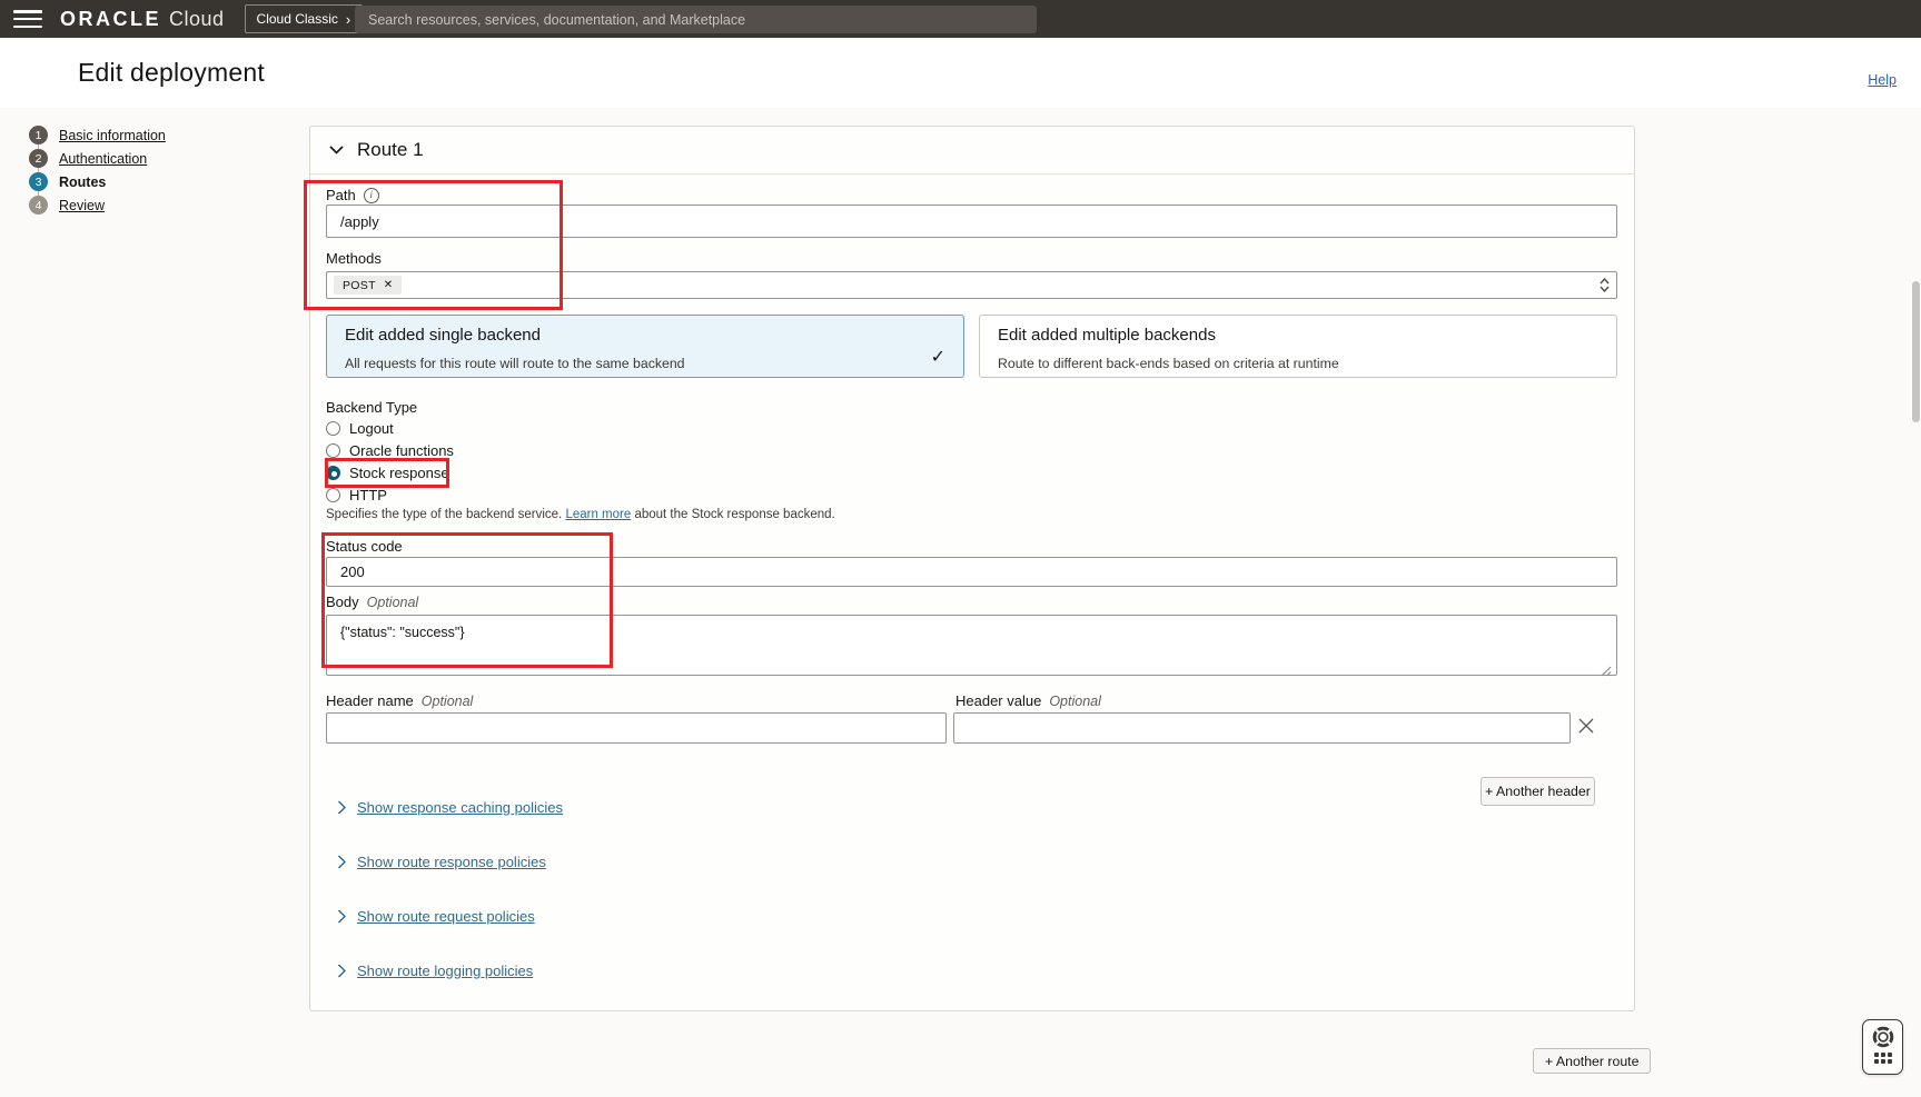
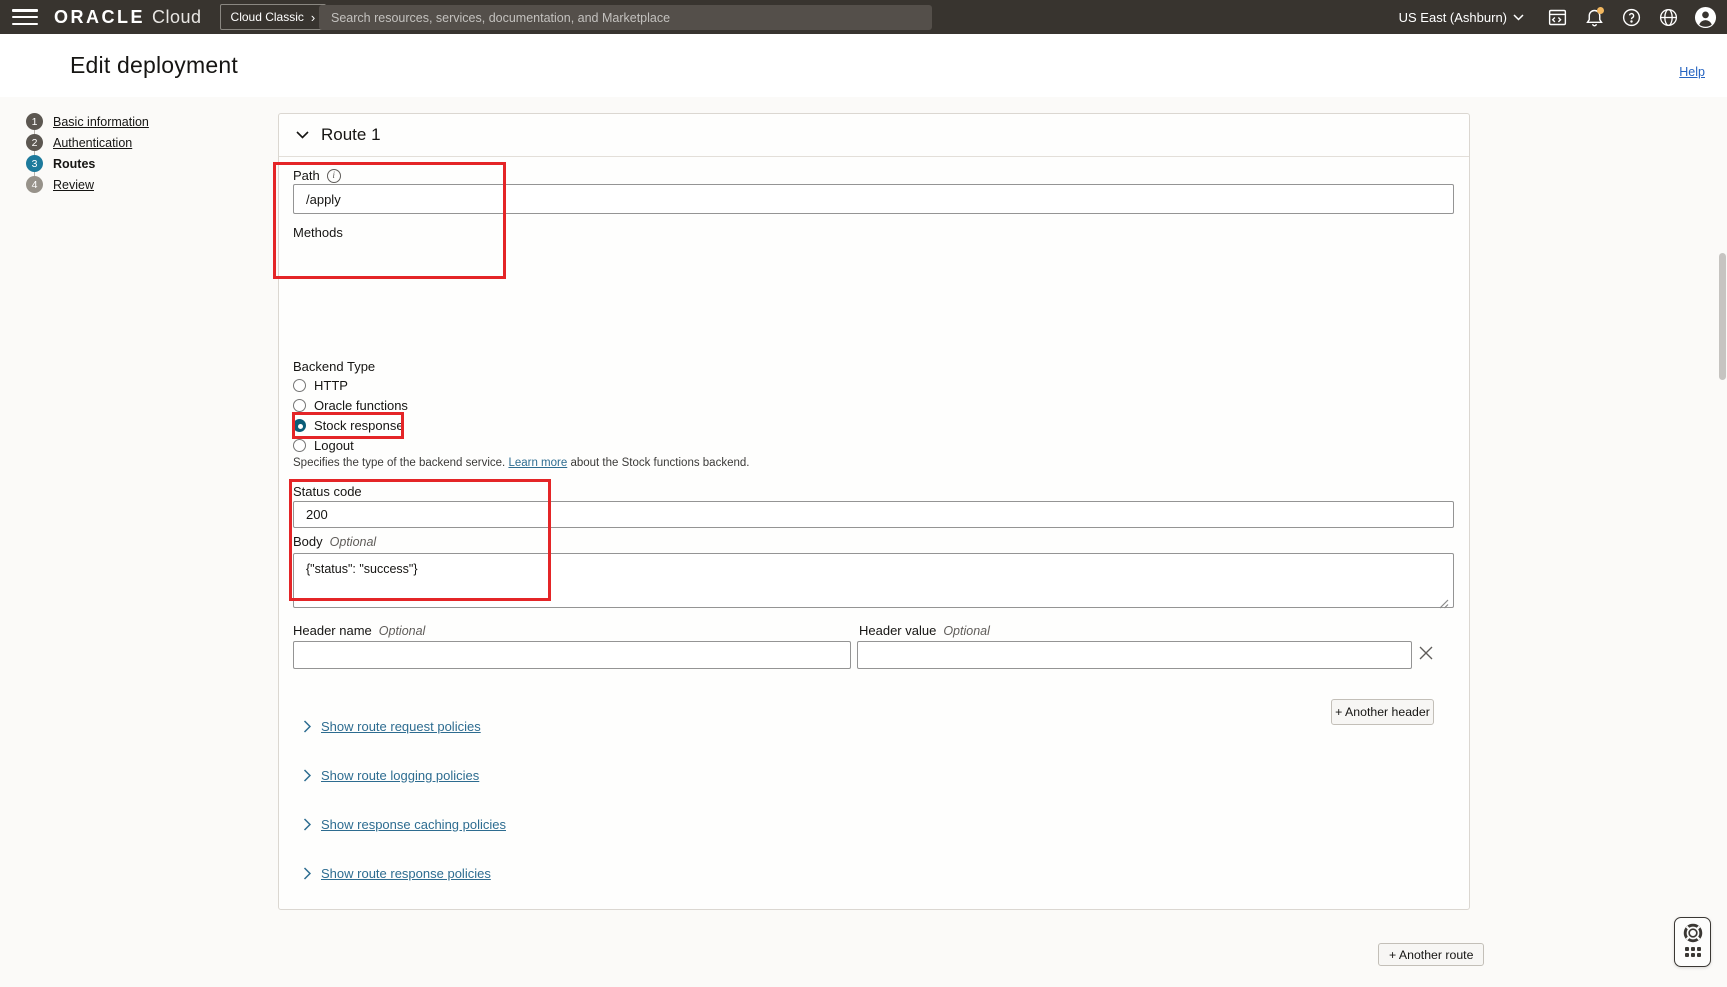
  ORACLE
  Cloud
  Cloud Classic
  ›
  Search resources, services, documentation, and Marketplace
+ US East (Ashburn)
  Edit deployment
  Help
  1
  Basic information
  2
  Authentication
  3
  Routes
  4
  Review
  Route 1
  Path
  i
  /apply
  Methods
- POST
- ✕
- Edit added single backend
- All requests for this route will route to the same backend
- ✓
- Edit added multiple backends
- Route to different back-ends based on criteria at runtime
  Backend Type
- Logout
+ HTTP
  Oracle functions
  Stock response
- HTTP
+ Logout
- Specifies the type of the backend service. Learn more about the Stock response backend.
+ Specifies the type of the backend service. Learn more about the Stock functions backend.
  Status code
  200
  Body
  Optional
  {"status": "success"}
  Header name
  Optional
  Header value
  Optional
  + Another header
- Show response caching policies
+ Show route request policies
- Show route response policies
+ Show route logging policies
- Show route request policies
+ Show response caching policies
- Show route logging policies
+ Show route response policies
  + Another route
